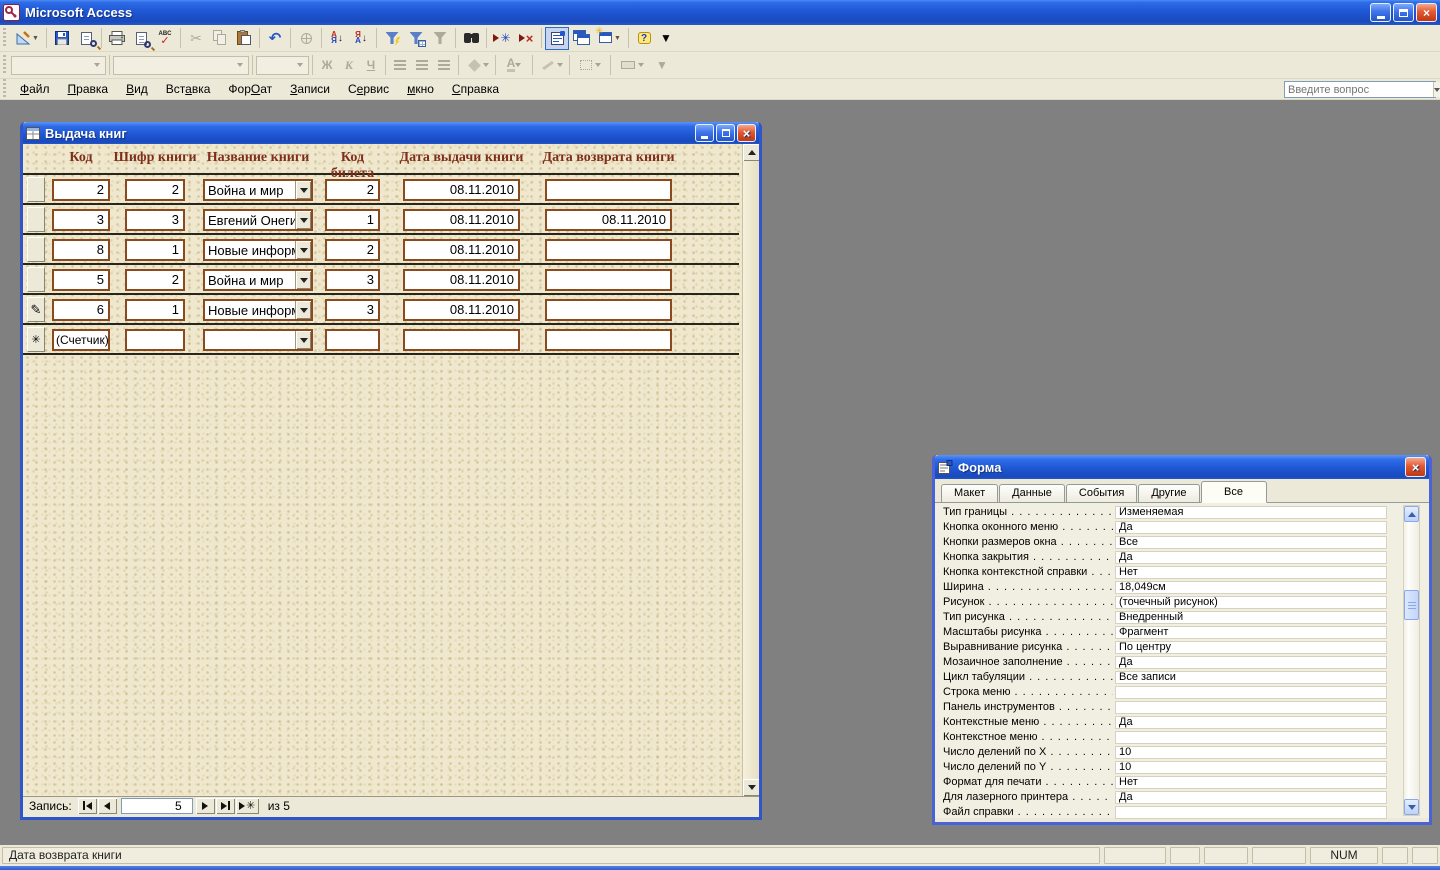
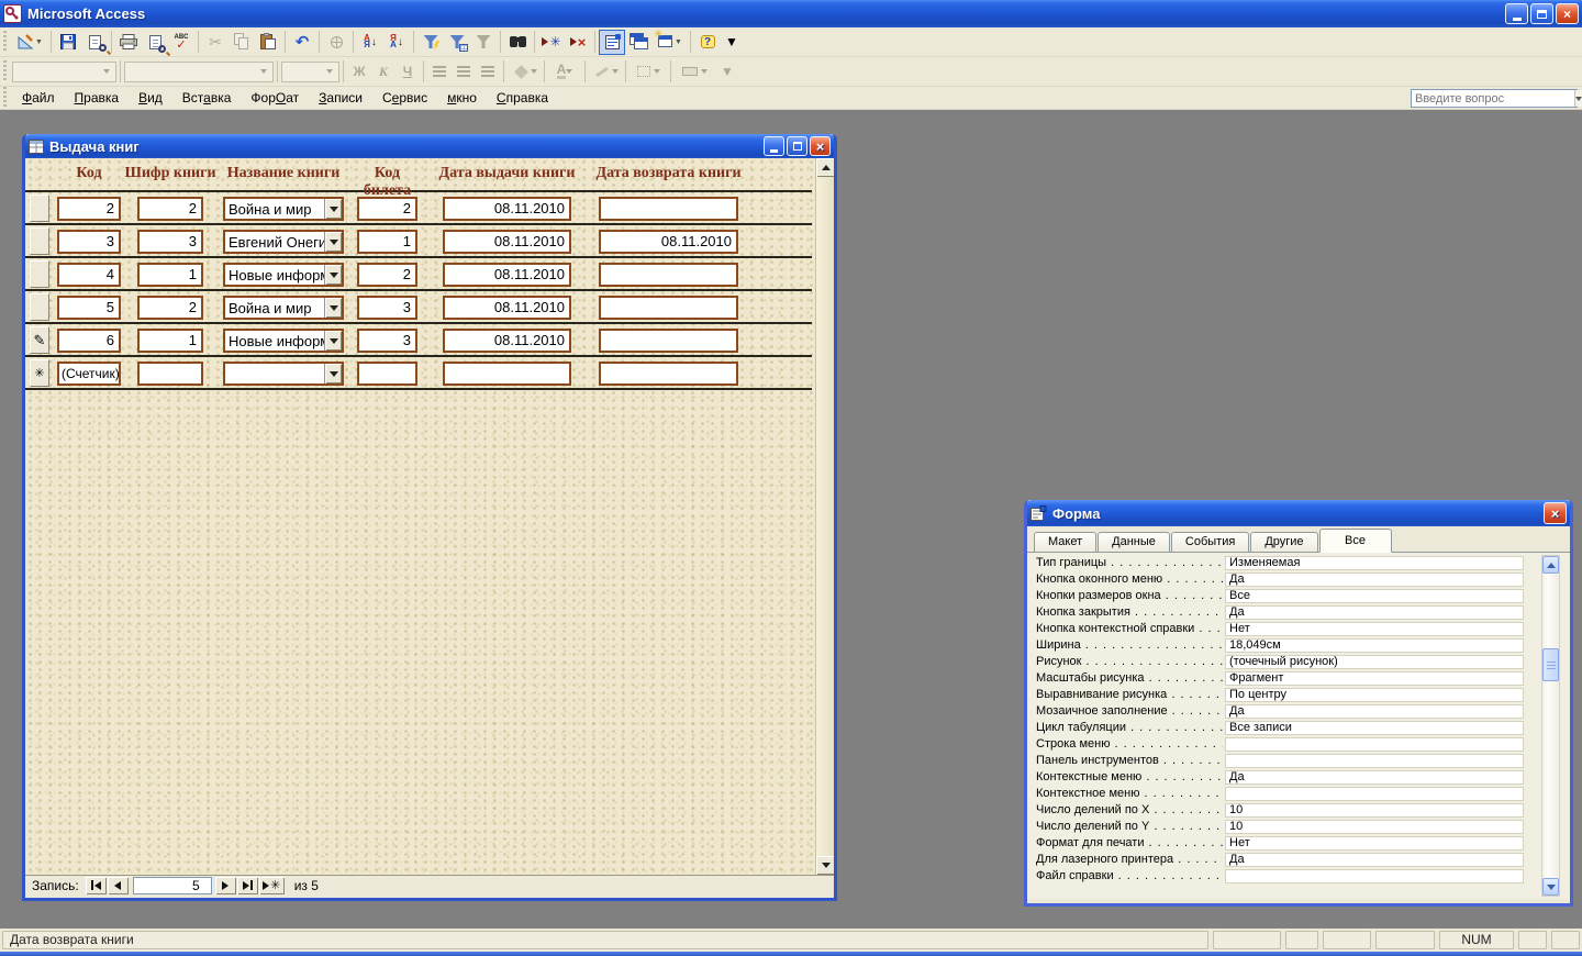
  Microsoft Access
  ×
  ✓
  ✂
  ↶
  А
  Я
  ↓
  Я
  А
  ↓
  ✳
  ×
  ✳
  ?
  ▼
  Ж
  К
  Ч
  А
  ▼
  Файл
  Правка
  Вид
  Вставка
  ФорОат
  Записи
  Сервис
  мкно
  Справка
  Введите вопрос
  Выдача книг
  ×
  Код
  Шифр книги
  Название книги
  Код билета
  Дата выдачи книги
  Дата возврата книги
  2
  2
  Война и мир
  2
  08.11.2010
  3
  3
  Евгений Онеги
  1
  08.11.2010
  08.11.2010
- 8
+ 4
  1
  Новые инфор
  2
  08.11.2010
  5
  2
  Война и мир
  3
  08.11.2010
  ✎
  6
  1
  Новые инфор
  3
  08.11.2010
  ✳
  (Счетчик)
  Запись:
  5
  ✳
  из 5
  Форма
  ×
  Макет
  Данные
  События
  Другие
  Все
  Тип границы
  Изменяемая
  Кнопка оконного меню
  Да
  Кнопки размеров окна
  Все
  Кнопка закрытия
  Да
  Кнопка контекстной справки
  Нет
  Ширина
  18,049см
  Рисунок
  (точечный рисунок)
- Тип рисунка
- Внедренный
  Масштабы рисунка
  Фрагмент
  Выравнивание рисунка
  По центру
  Мозаичное заполнение
  Да
  Цикл табуляции
  Все записи
  Строка меню
  Панель инструментов
  Контекстные меню
  Да
  Контекстное меню
  Число делений по X
  10
  Число делений по Y
  10
  Формат для печати
  Нет
  Для лазерного принтера
  Да
  Файл справки
  Дата возврата книги
  NUM
